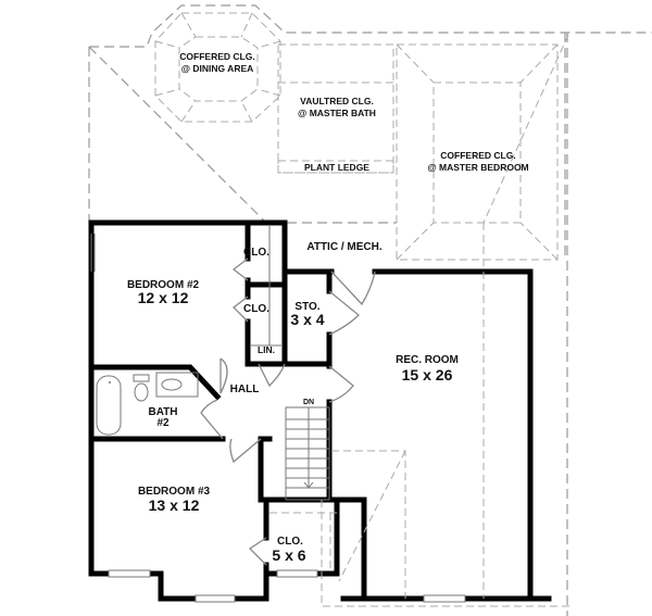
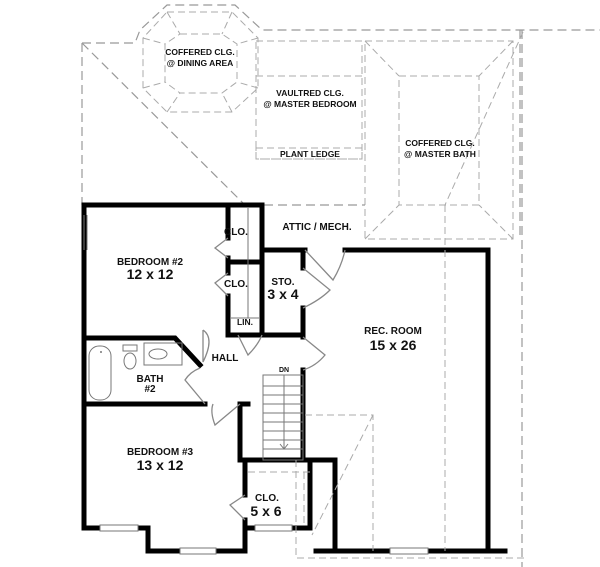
  COFFERED CLG.
  @ DINING AREA
  VAULTRED CLG.
- @ MASTER BATH
+ @ MASTER BEDROOM
  PLANT LEDGE
  COFFERED CLG.
- @ MASTER BEDROOM
+ @ MASTER BATH
  ATTIC / MECH.
  BEDROOM #2
  12 x 12
  CLO.
  CLO.
  LIN.
  STO.
  3 x 4
  HALL
  BATH
  #2
  REC. ROOM
  15 x 26
  BEDROOM #3
  13 x 12
  CLO.
  5 x 6
